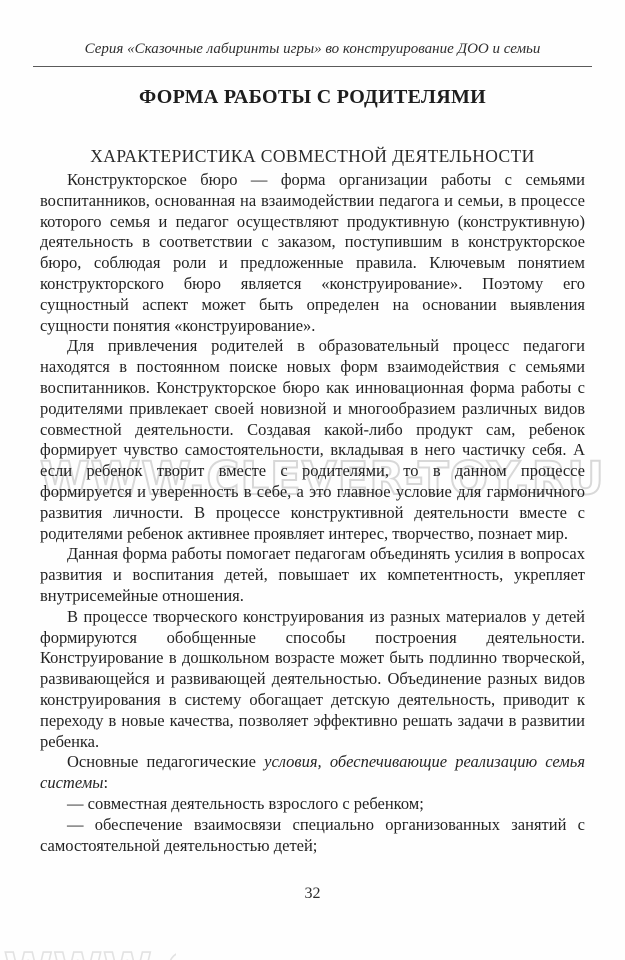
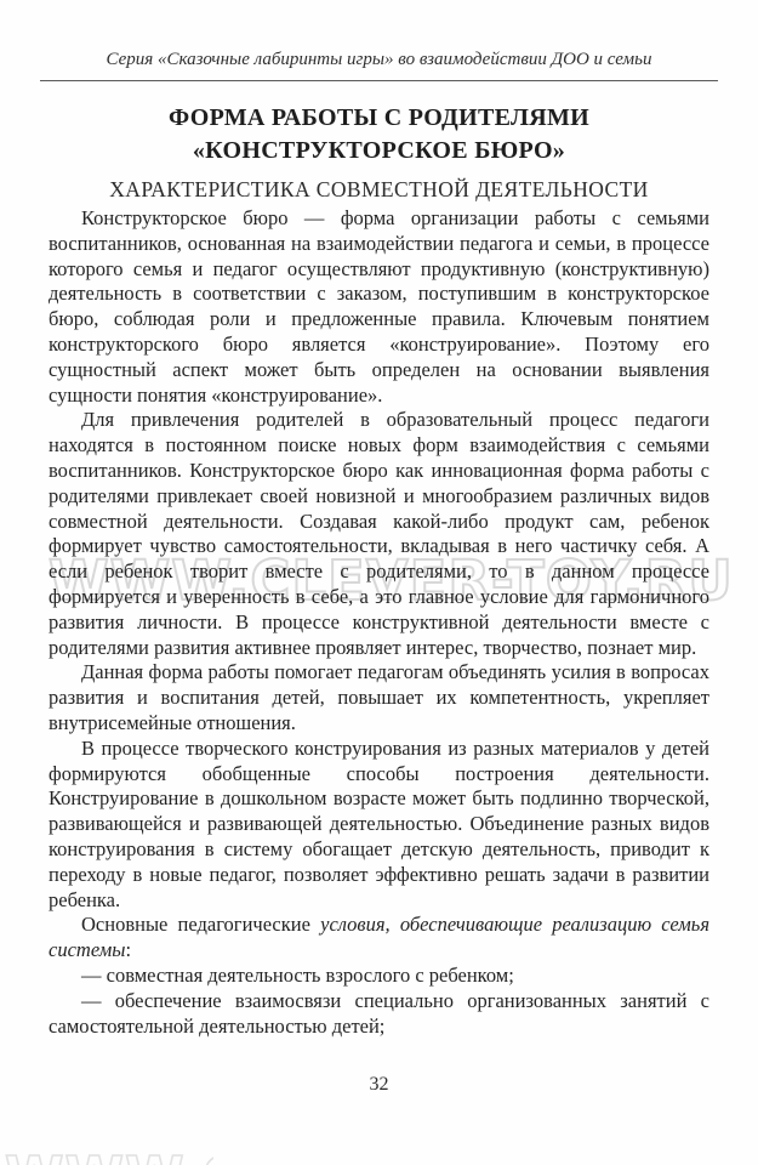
  WWW.CLEVER-TOY.RU
- Серия «Сказочные лабиринты игры» во конструирование ДОО и семьи
+ Серия «Сказочные лабиринты игры» во взаимодействии ДОО и семьи
  ФОРМА РАБОТЫ С РОДИТЕЛЯМИ
+ «КОНСТРУКТОРСКОЕ БЮРО»
  ХАРАКТЕРИСТИКА СОВМЕСТНОЙ ДЕЯТЕЛЬНОСТИ
  Конструкторское бюро — форма организации работы с семьями воспитанников, основанная на взаимодействии педагога и семьи, в процессе которого семья и педагог осуществляют продуктивную (конструктивную) деятельность в соответствии с заказом, поступившим в конструкторское бюро, соблюдая роли и предложенные правила. Ключевым понятием конструкторского бюро является «конструирование». Поэтому его сущностный аспект может быть определен на основании выявления сущности понятия «конструирование».
- Для привлечения родителей в образовательный процесс педагоги находятся в постоянном поиске новых форм взаимодействия с семьями воспитанников. Конструкторское бюро как инновационная форма работы с родителями привлекает своей новизной и многообразием различных видов совместной деятельности. Создавая какой-либо продукт сам, ребенок формирует чувство самостоятельности, вкладывая в него частичку себя. А если ребенок творит вместе с родителями, то в данном процессе формируется и уверенность в себе, а это главное условие для гармоничного развития личности. В процессе конструктивной деятельности вместе с родителями ребенок активнее проявляет интерес, творчество, познает мир.
+ Для привлечения родителей в образовательный процесс педагоги находятся в постоянном поиске новых форм взаимодействия с семьями воспитанников. Конструкторское бюро как инновационная форма работы с родителями привлекает своей новизной и многообразием различных видов совместной деятельности. Создавая какой-либо продукт сам, ребенок формирует чувство самостоятельности, вкладывая в него частичку себя. А если ребенок творит вместе с родителями, то в данном процессе формируется и уверенность в себе, а это главное условие для гармоничного развития личности. В процессе конструктивной деятельности вместе с родителями развития активнее проявляет интерес, творчество, познает мир.
  Данная форма работы помогает педагогам объединять усилия в вопросах развития и воспитания детей, повышает их компетентность, укрепляет внутрисемейные отношения.
- В процессе творческого конструирования из разных материалов у детей формируются обобщенные способы построения деятельности. Конструирование в дошкольном возрасте может быть подлинно творческой, развивающейся и развивающей деятельностью. Объединение разных видов конструирования в систему обогащает детскую деятельность, приводит к переходу в новые качества, позволяет эффективно решать задачи в развитии ребенка.
+ В процессе творческого конструирования из разных материалов у детей формируются обобщенные способы построения деятельности. Конструирование в дошкольном возрасте может быть подлинно творческой, развивающейся и развивающей деятельностью. Объединение разных видов конструирования в систему обогащает детскую деятельность, приводит к переходу в новые педагог, позволяет эффективно решать задачи в развитии ребенка.
  Основные педагогические условия, обеспечивающие реализацию семья системы:
  — совместная деятельность взрослого с ребенком;
  — обеспечение взаимосвязи специально организованных занятий с самостоятельной деятельностью детей;
  32
